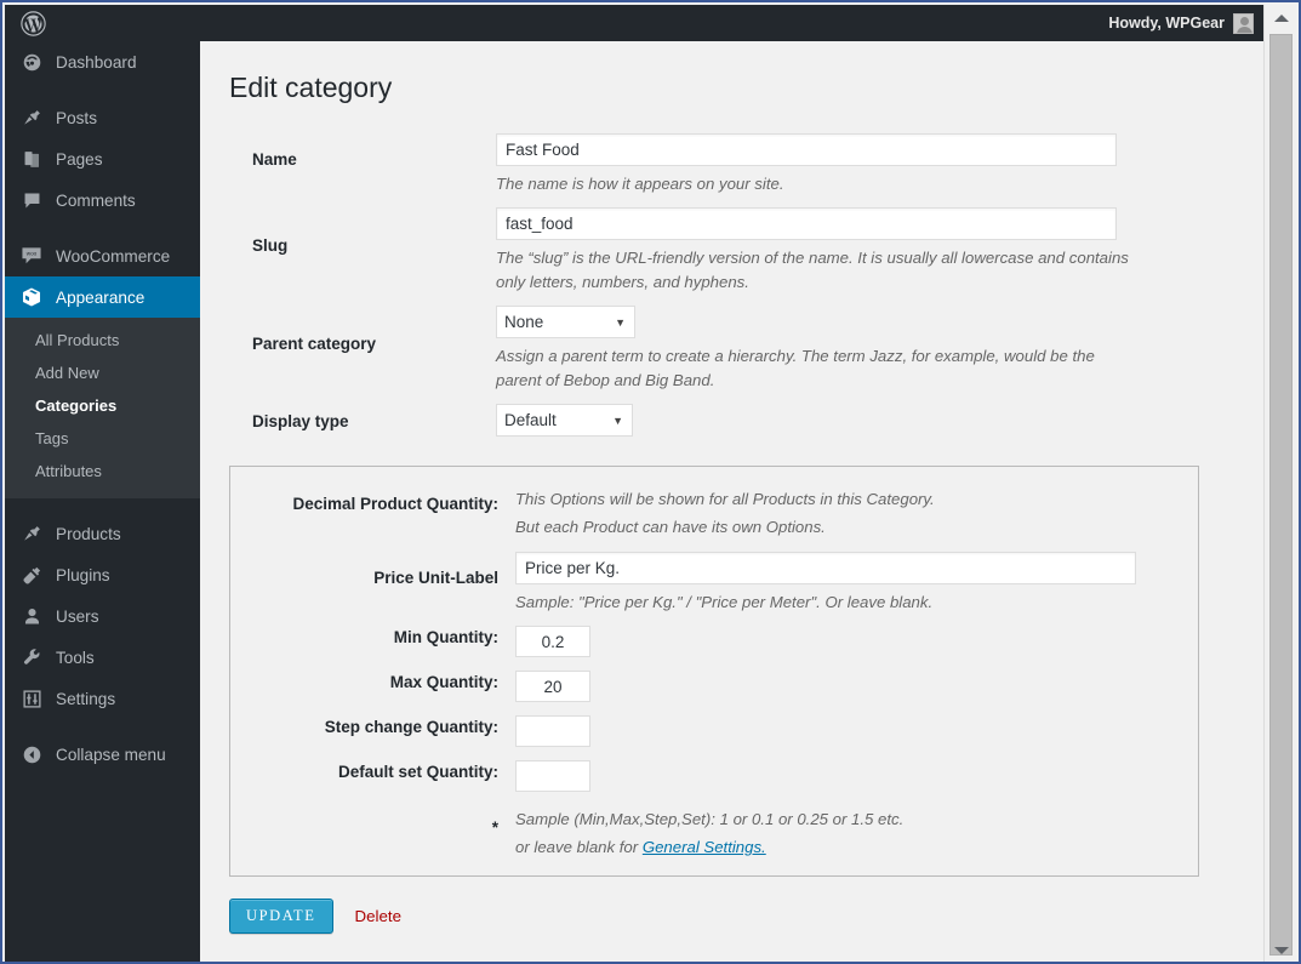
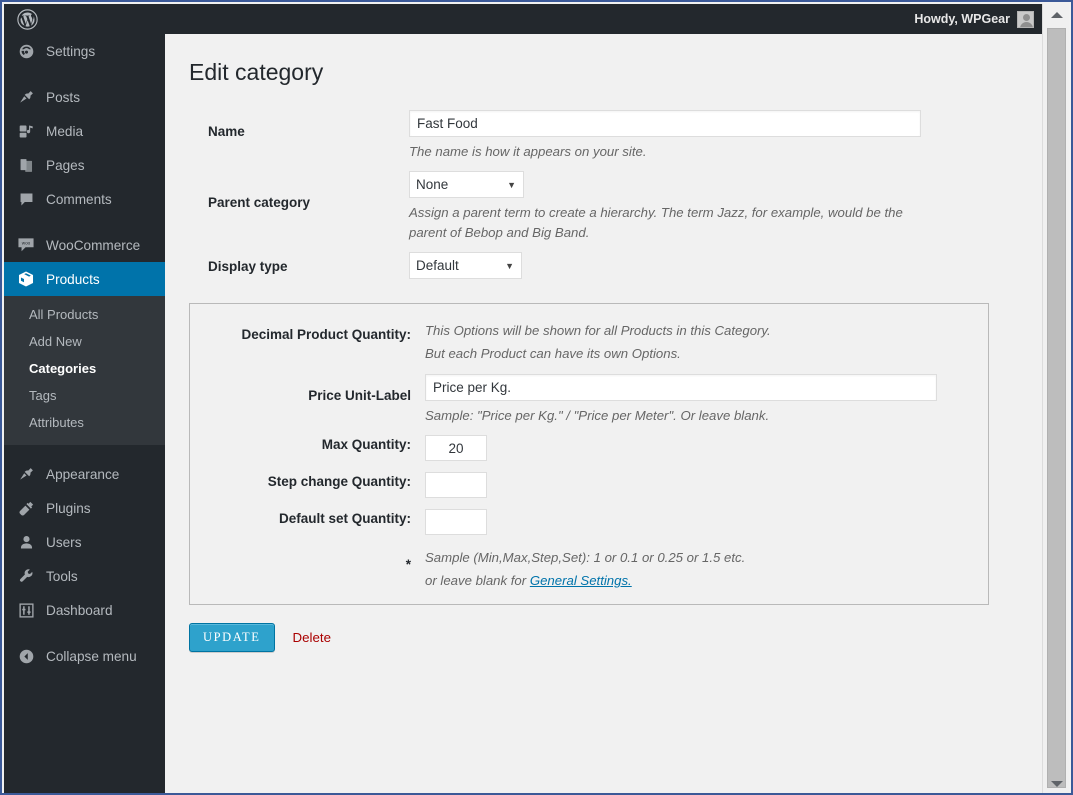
  Howdy, WPGear
- Dashboard
+ Settings
  Posts
+ Media
  Pages
  Comments
  WooCommerce
- Appearance
+ Products
  All Products
  Add New
  Categories
  Tags
  Attributes
- Products
+ Appearance
  Plugins
  Users
  Tools
- Settings
+ Dashboard
  Collapse menu
  Edit category
  Name	Fast Food The name is how it appears on your site.
- Slug	fast_food The “slug” is the URL-friendly version of the name. It is usually all lowercase and contains only letters, numbers, and hyphens.
  Parent category	None ▼ Assign a parent term to create a hierarchy. The term Jazz, for example, would be the parent of Bebop and Big Band.
  Display type	Default ▼
  Decimal Product Quantity:	This Options will be shown for all Products in this Category. But each Product can have its own Options.
  Price Unit-Label	Price per Kg. Sample: "Price per Kg." / "Price per Meter". Or leave blank.
- Min Quantity:	0.2
  Max Quantity:	20
  Step change Quantity:
  Default set Quantity:
  *	Sample (Min,Max,Step,Set): 1 or 0.1 or 0.25 or 1.5 etc. or leave blank for General Settings.
  UPDATE
  Delete
